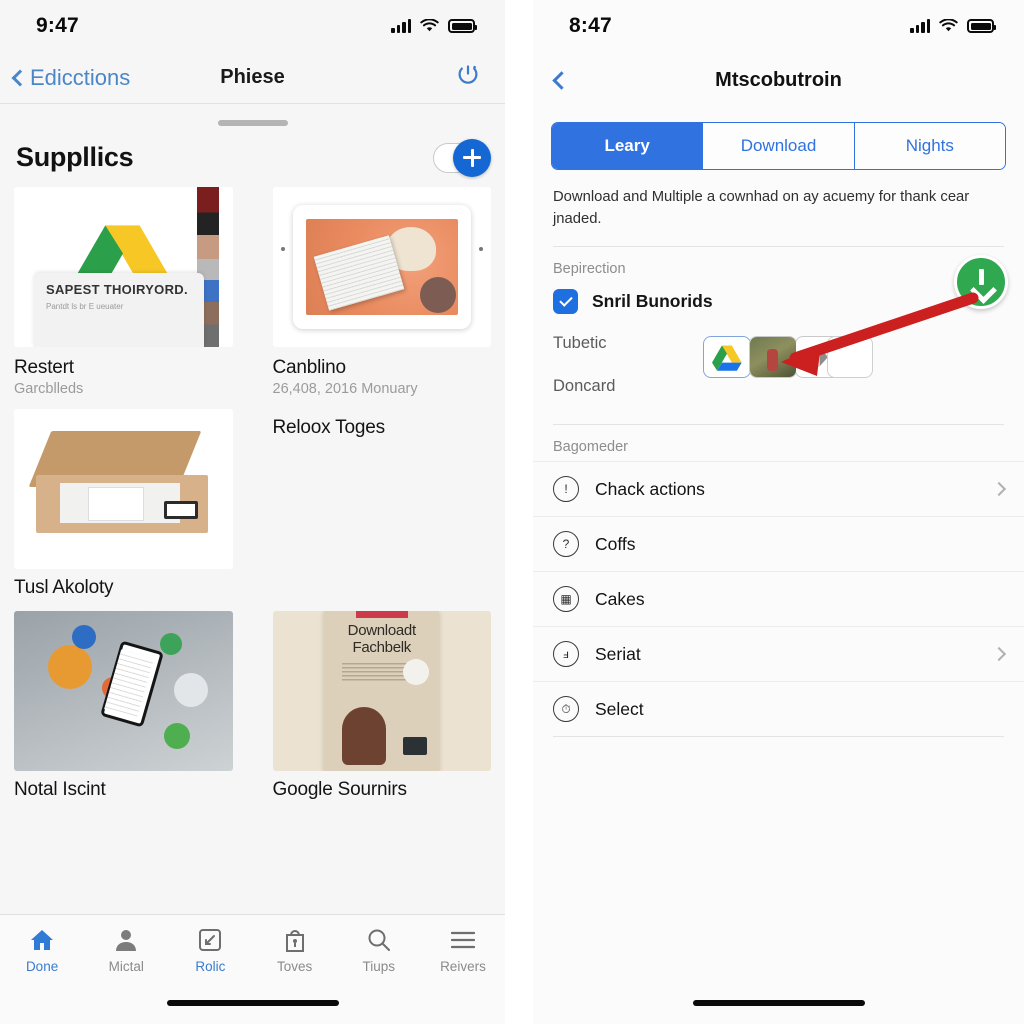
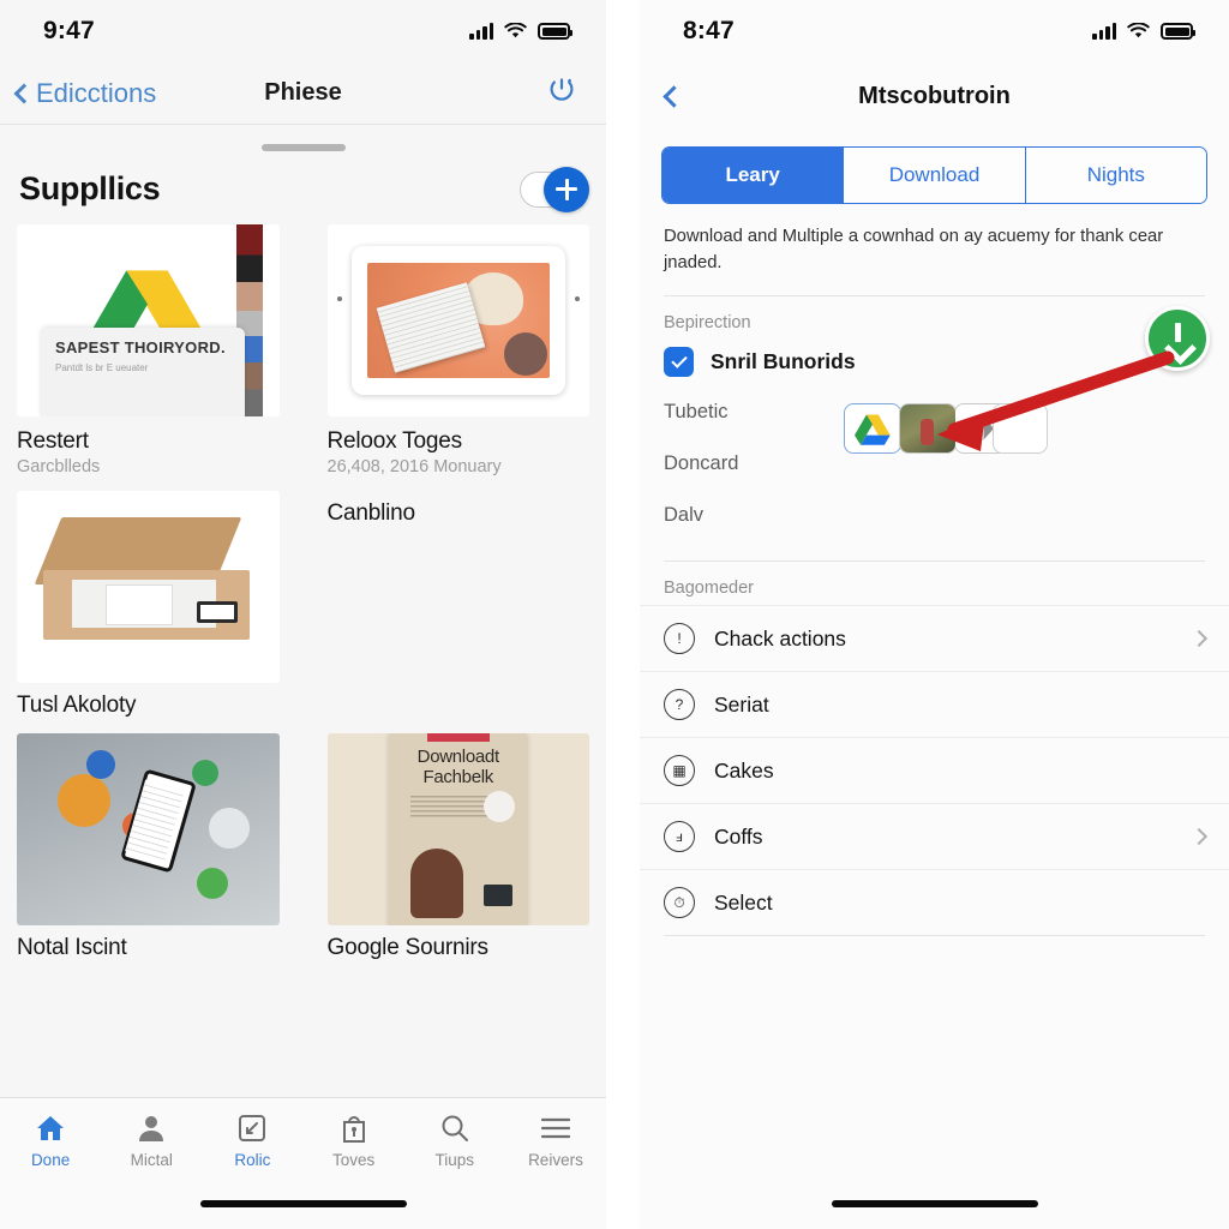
  9:47
  Edicctions
  Phiese
  Suppllics
  SAPEST THOIRYORD.
  Pantdt ls br E ueuater
  Restert
  Garcblleds
- Canblino
+ Reloox Toges
  26,408, 2016 Monuary
  Tusl Akoloty
- Reloox Toges
+ Canblino
  Notal Iscint
  Downloadt Fachbelk
  Google Sournirs
  Done
  Mictal
  Rolic
  Toves
  Tiups
  Reivers
  8:47
  Mtscobutroin
  Leary
  Download
  Nights
  Download and Multiple a cownhad on ay acuemy for thank cear jnaded.
  Bepirection
  Snril Bunorids
  Tubetic
  Doncard
+ Dalv
  Bagomeder
  !
  Chack actions
  ?
- Coffs
+ Seriat
  ▦
  Cakes
  ⅎ
- Seriat
+ Coffs
  ⏱
  Select
